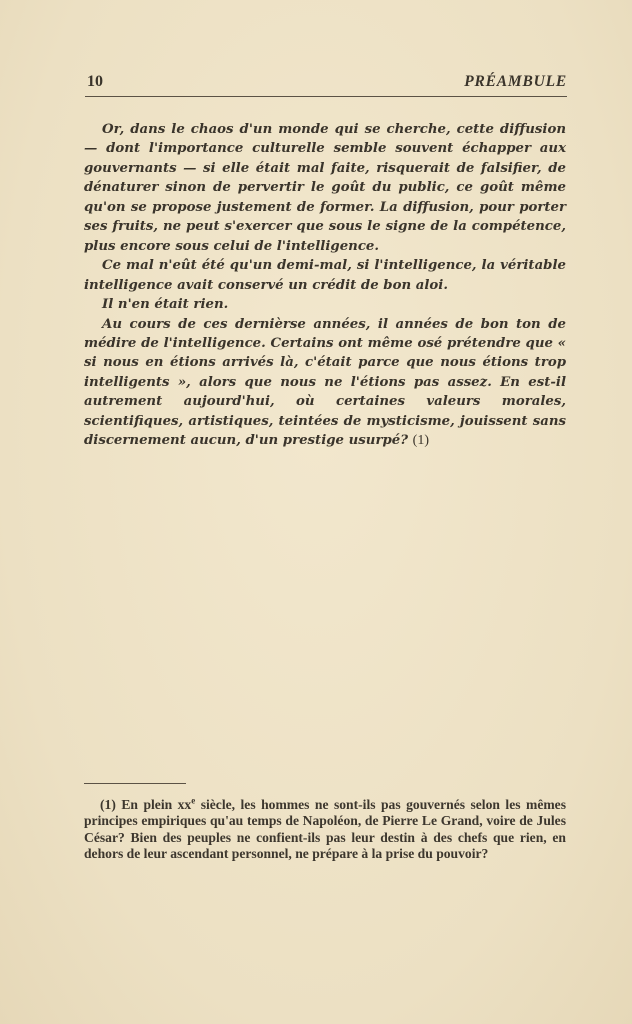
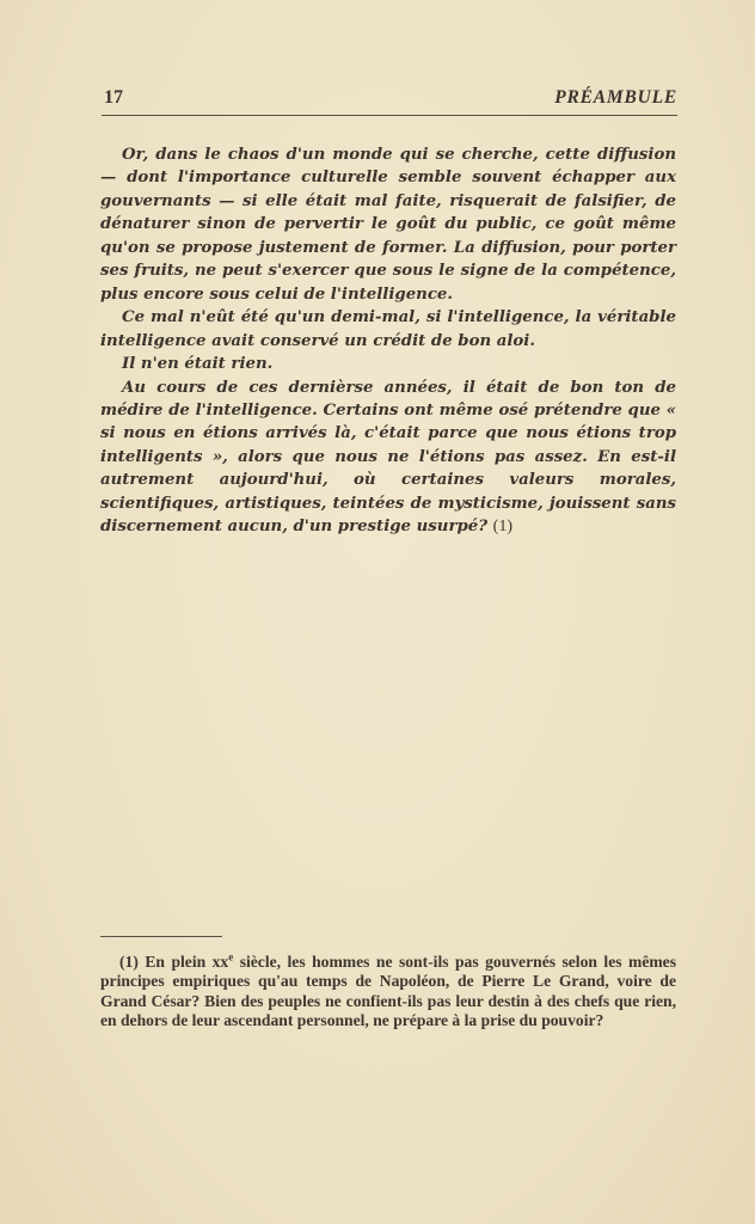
- 10
+ 17
  PRÉAMBULE
  Or, dans le chaos d'un monde qui se cherche, cette diffusion — dont l'importance culturelle semble souvent échapper aux gouvernants — si elle était mal faite, risquerait de falsifier, de dénaturer sinon de pervertir le goût du public, ce goût même qu'on se propose justement de former. La diffusion, pour porter ses fruits, ne peut s'exercer que sous le signe de la compétence, plus encore sous celui de l'intelligence.
  Ce mal n'eût été qu'un demi-mal, si l'intelligence, la véritable intelligence avait conservé un crédit de bon aloi.
  Il n'en était rien.
- Au cours de ces dernièrse années, il années de bon ton de médire de l'intelligence. Certains ont même osé prétendre que « si nous en étions arrivés là, c'était parce que nous étions trop intelligents », alors que nous ne l'étions pas assez. En est-il autrement aujourd'hui, où certaines valeurs morales, scientifiques, artistiques, teintées de mysticisme, jouissent sans discernement aucun, d'un prestige usurpé? (1)
+ Au cours de ces dernièrse années, il était de bon ton de médire de l'intelligence. Certains ont même osé prétendre que « si nous en étions arrivés là, c'était parce que nous étions trop intelligents », alors que nous ne l'étions pas assez. En est-il autrement aujourd'hui, où certaines valeurs morales, scientifiques, artistiques, teintées de mysticisme, jouissent sans discernement aucun, d'un prestige usurpé? (1)
- (1) En plein xxe siècle, les hommes ne sont-ils pas gouvernés selon les mêmes principes empiriques qu'au temps de Napoléon, de Pierre Le Grand, voire de Jules César? Bien des peuples ne confient-ils pas leur destin à des chefs que rien, en dehors de leur ascendant personnel, ne prépare à la prise du pouvoir?
+ (1) En plein xxe siècle, les hommes ne sont-ils pas gouvernés selon les mêmes principes empiriques qu'au temps de Napoléon, de Pierre Le Grand, voire de Grand César? Bien des peuples ne confient-ils pas leur destin à des chefs que rien, en dehors de leur ascendant personnel, ne prépare à la prise du pouvoir?
